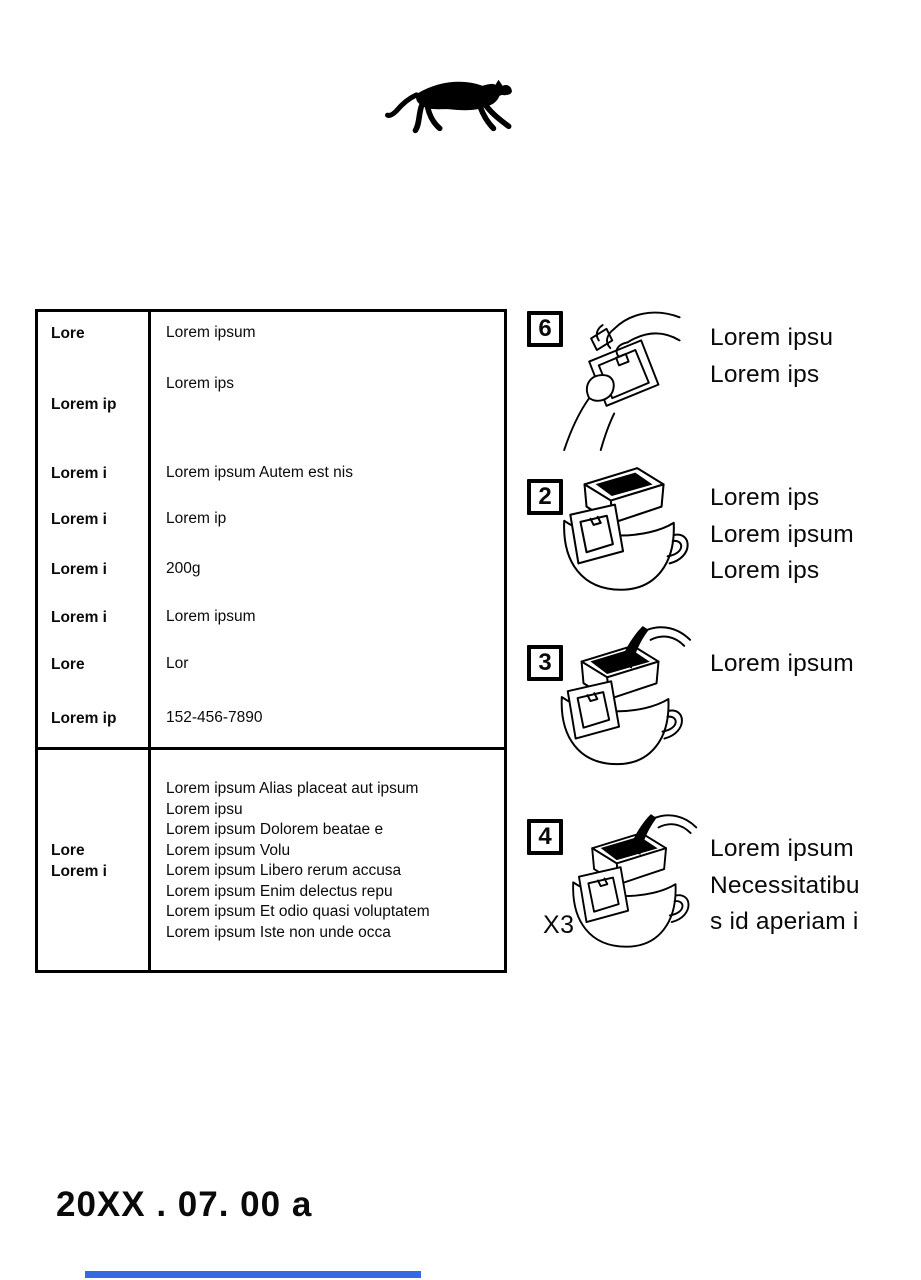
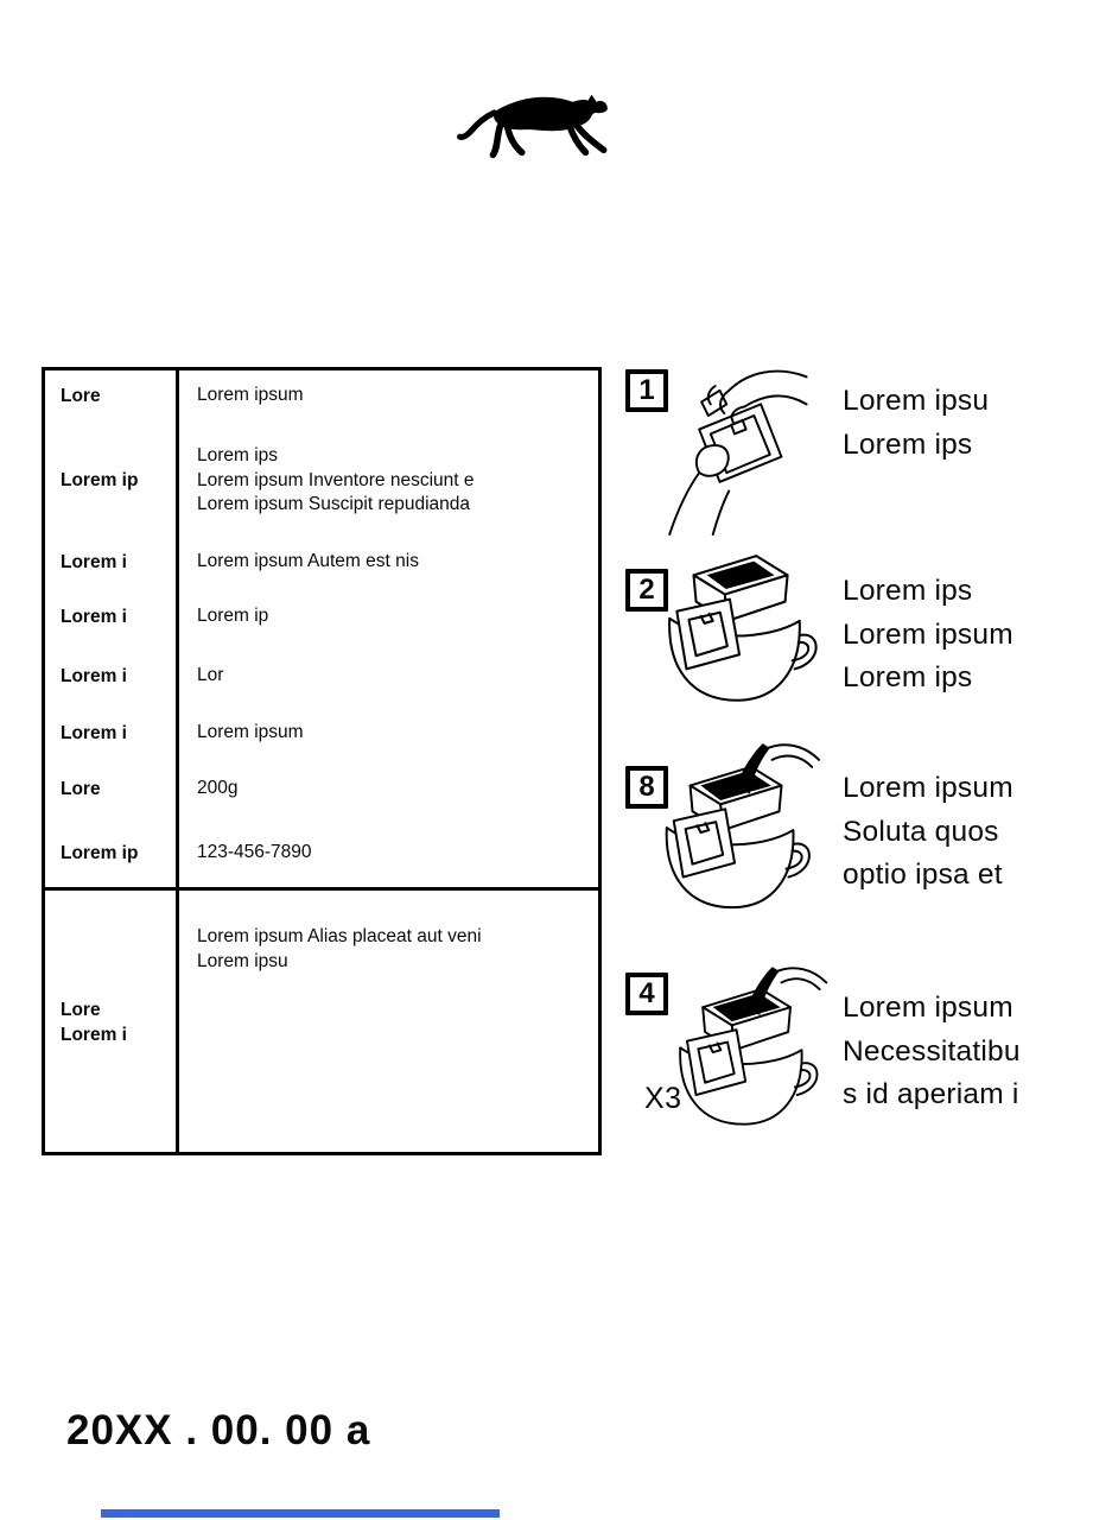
  Lore
  Lorem ipsum
  Lorem ip
  Lorem ips
+ Lorem ipsum Inventore nesciunt e
+ Lorem ipsum Suscipit repudianda
  Lorem i
  Lorem ipsum Autem est nis
  Lorem i
  Lorem ip
  Lorem i
- 200g
+ Lor
  Lorem i
  Lorem ipsum
  Lore
- Lor
+ 200g
  Lorem ip
- 152-456-7890
+ 123-456-7890
  Lore
  Lorem i
- Lorem ipsum Alias placeat aut ipsum
+ Lorem ipsum Alias placeat aut veni
  Lorem ipsu
- Lorem ipsum Dolorem beatae e
- Lorem ipsum Volu
- Lorem ipsum Libero rerum accusa
- Lorem ipsum Enim delectus repu
- Lorem ipsum Et odio quasi voluptatem
- Lorem ipsum Iste non unde occa
- 6
+ 1
  2
- 3
+ 8
  4
  X3
  Lorem ipsu
  Lorem ips
  Lorem ips
  Lorem ipsum
  Lorem ips
  Lorem ipsum
+ Soluta quos
+ optio ipsa et
  Lorem ipsum
  Necessitatibu
  s id aperiam i
- 20XX . 07. 00 a
+ 20XX . 00. 00 a
